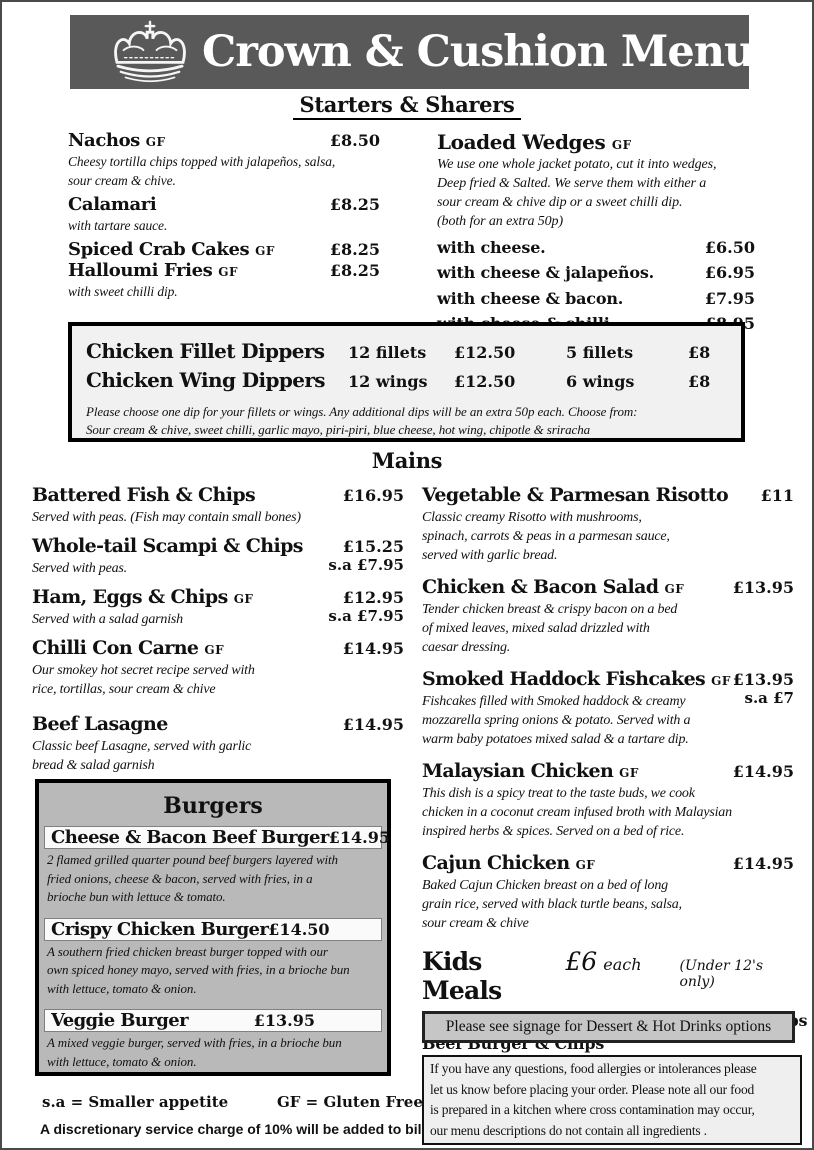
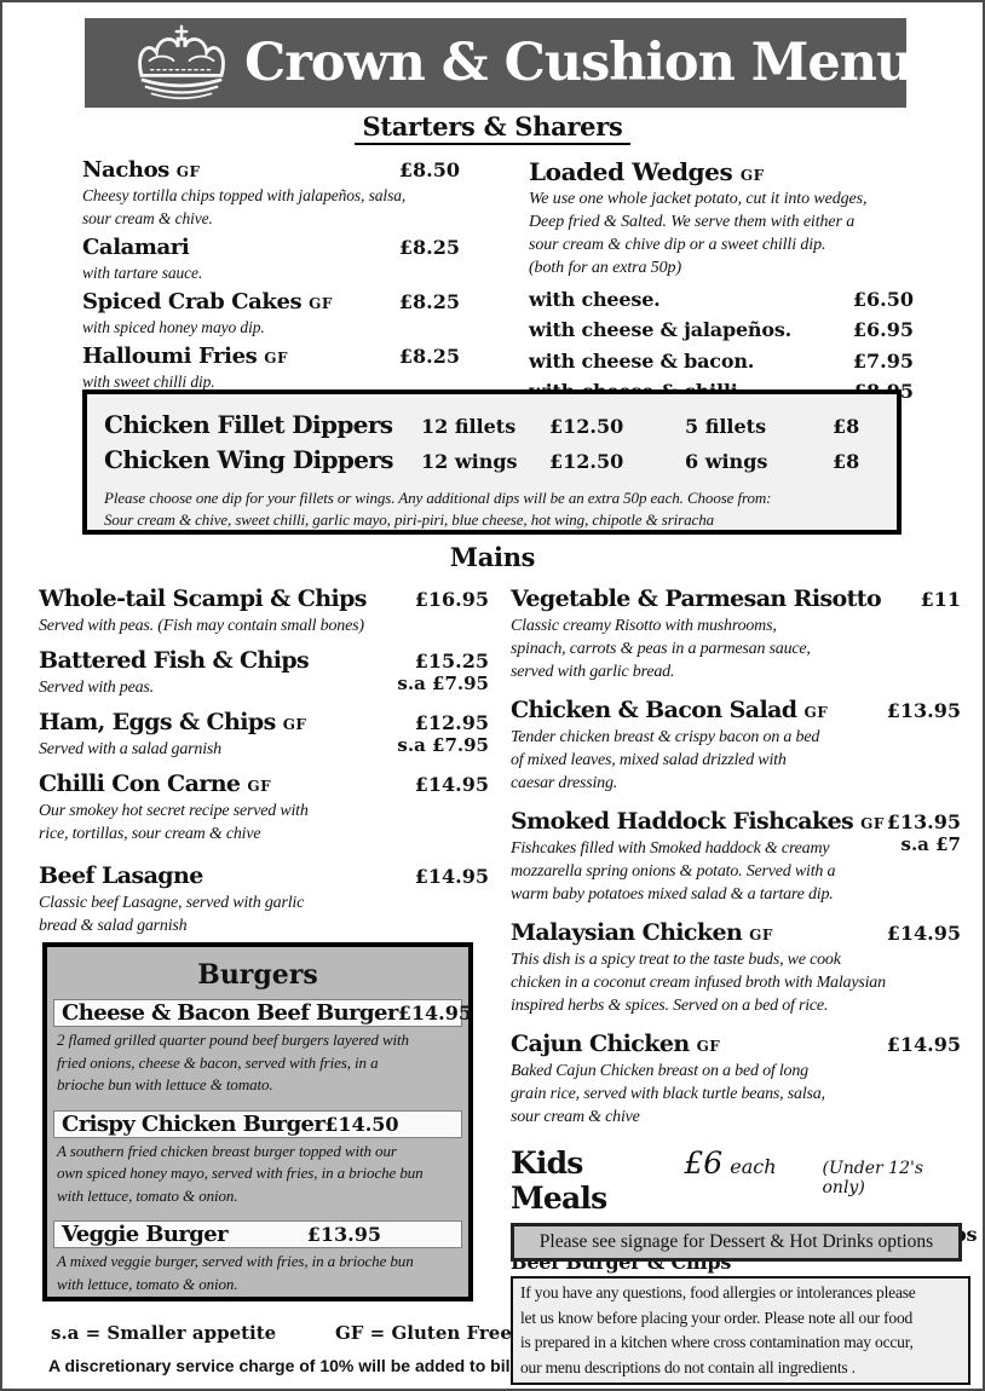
  Crown & Cushion Menu
  Starters & Sharers
  Nachos GF
  £8.50
  Cheesy tortilla chips topped with jalapeños, salsa,
  sour cream & chive.
  Calamari
  £8.25
  with tartare sauce.
  Spiced Crab Cakes GF
  £8.25
+ with spiced honey mayo dip.
  Halloumi Fries GF
  £8.25
  with sweet chilli dip.
  Loaded Wedges GF
  We use one whole jacket potato, cut it into wedges,
  Deep fried & Salted. We serve them with either a
  sour cream & chive dip or a sweet chilli dip.
  (both for an extra 50p)
  with cheese.
  £6.50
  with cheese & jalapeños.
  £6.95
  with cheese & bacon.
  £7.95
  Chicken Fillet Dippers
  12 fillets
  £12.50
  5 fillets
  £8
  Chicken Wing Dippers
  12 wings
  £12.50
  6 wings
  £8
  Please choose one dip for your fillets or wings. Any additional dips will be an extra 50p each. Choose from:
  Sour cream & chive, sweet chilli, garlic mayo, piri-piri, blue cheese, hot wing, chipotle & sriracha
  Mains
- Battered Fish & Chips
+ Whole-tail Scampi & Chips
  £16.95
  Served with peas. (Fish may contain small bones)
- Whole-tail Scampi & Chips
+ Battered Fish & Chips
  £15.25
  s.a £7.95
  Served with peas.
  Ham, Eggs & Chips GF
  £12.95
  s.a £7.95
  Served with a salad garnish
  Chilli Con Carne GF
  £14.95
  Our smokey hot secret recipe served with
  rice, tortillas, sour cream & chive
  Beef Lasagne
  £14.95
  Classic beef Lasagne, served with garlic
  bread & salad garnish
  Vegetable & Parmesan Risotto
  £11
  Classic creamy Risotto with mushrooms,
  spinach, carrots & peas in a parmesan sauce,
  served with garlic bread.
  Chicken & Bacon Salad GF
  £13.95
  Tender chicken breast & crispy bacon on a bed
  of mixed leaves, mixed salad drizzled with
  caesar dressing.
  Smoked Haddock Fishcakes GF
  £13.95
  s.a £7
  Fishcakes filled with Smoked haddock & creamy
  mozzarella spring onions & potato. Served with a
  warm baby potatoes mixed salad & a tartare dip.
  Malaysian Chicken GF
  £14.95
  This dish is a spicy treat to the taste buds, we cook
  chicken in a coconut cream infused broth with Malaysian
  inspired herbs & spices. Served on a bed of rice.
  Cajun Chicken GF
  £14.95
  Baked Cajun Chicken breast on a bed of long
  grain rice, served with black turtle beans, salsa,
  sour cream & chive
  Kids Meals
  £6
  each
  (Under 12's only)
  Beef Burger & Chips
  Burgers
  Cheese & Bacon Beef Burger
  £14.95
  2 flamed grilled quarter pound beef burgers layered with
  fried onions, cheese & bacon, served with fries, in a
  brioche bun with lettuce & tomato.
  Crispy Chicken Burger
  £14.50
  A southern fried chicken breast burger topped with our
  own spiced honey mayo, served with fries, in a brioche bun
  with lettuce, tomato & onion.
  Veggie Burger
  £13.95
  A mixed veggie burger, served with fries, in a brioche bun
  with lettuce, tomato & onion.
  s.a = Smaller appetite
  GF = Gluten Free
  A discretionary service charge of 10% will be added to bil
  Please see signage for Dessert & Hot Drinks options
  If you have any questions, food allergies or intolerances please
  let us know before placing your order. Please note all our food
  is prepared in a kitchen where cross contamination may occur,
  our menu descriptions do not contain all ingredients .
